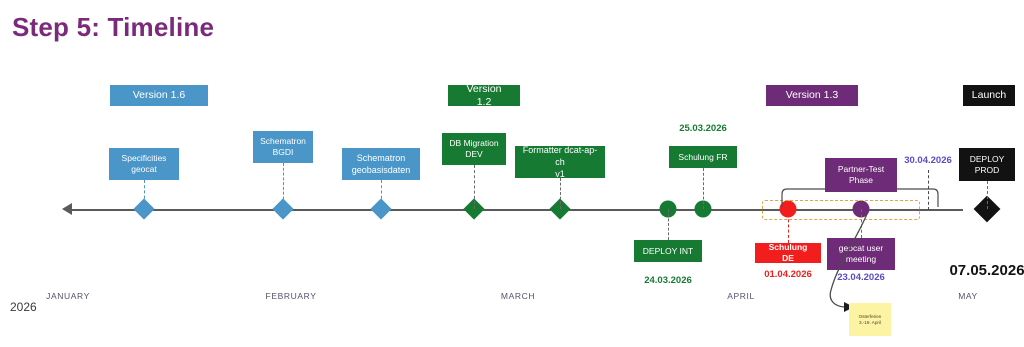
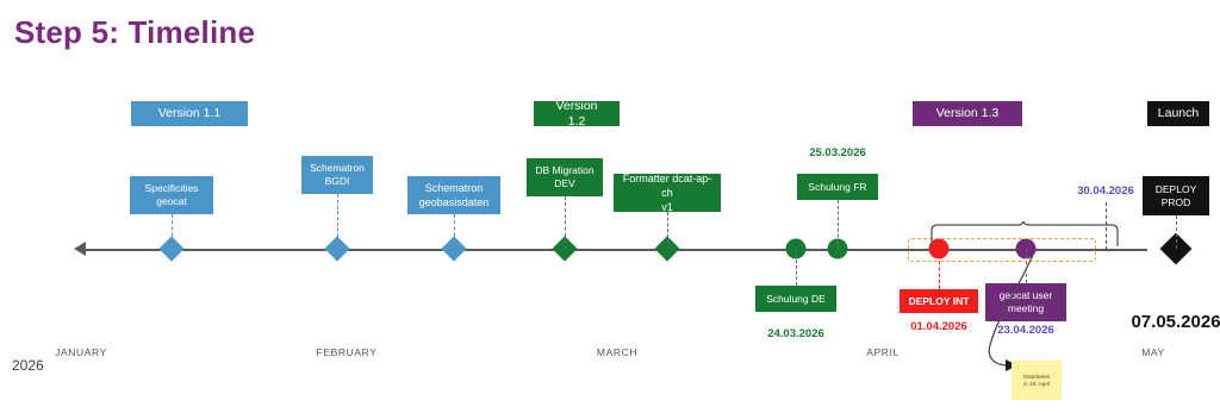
  Step 5: Timeline
- Version 1.6
+ Version 1.1
  Version 1.2
  Version 1.3
  Launch
  Specificities
  geocat
  Schematron
  BGDI
  Schematron
  geobasisdaten
  DB Migration
  DEV
  Formatter dcat-ap-ch
  v1
- DEPLOY INT
+ Schulung DE
  24.03.2026
  Schulung FR
  25.03.2026
- Schulung DE
+ DEPLOY INT
  01.04.2026
  geocat user
  meeting
  23.04.2026
  DEPLOY
  PROD
  07.05.2026
  JANUARY
  FEBRUARY
  MARCH
  APRIL
  MAY
  2026
- Partner-Test
- Phase
  30.04.2026
